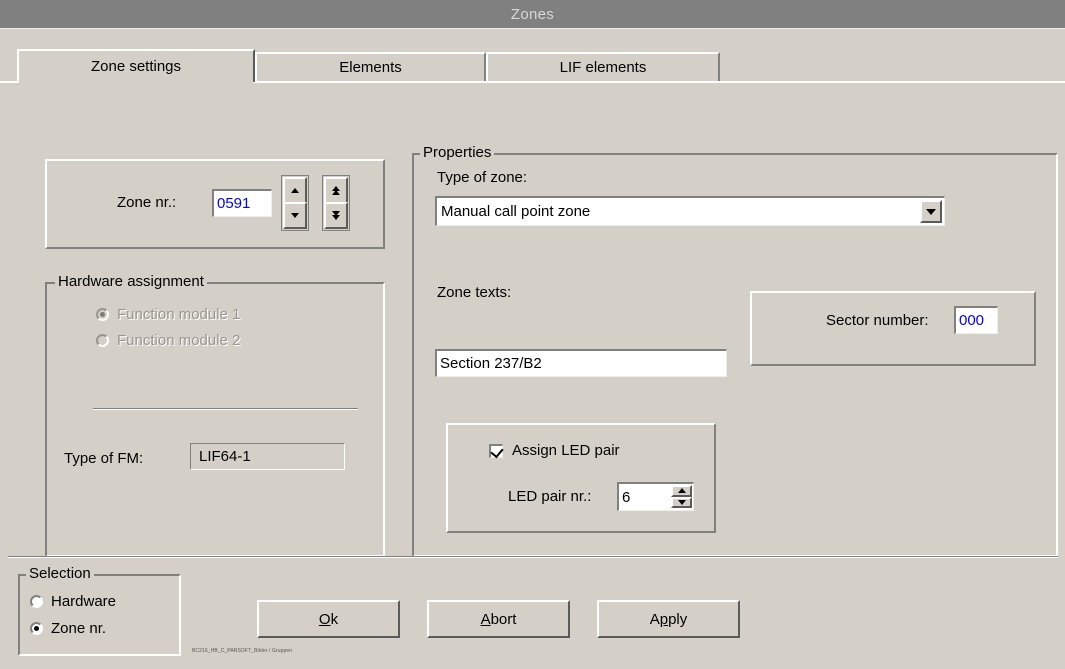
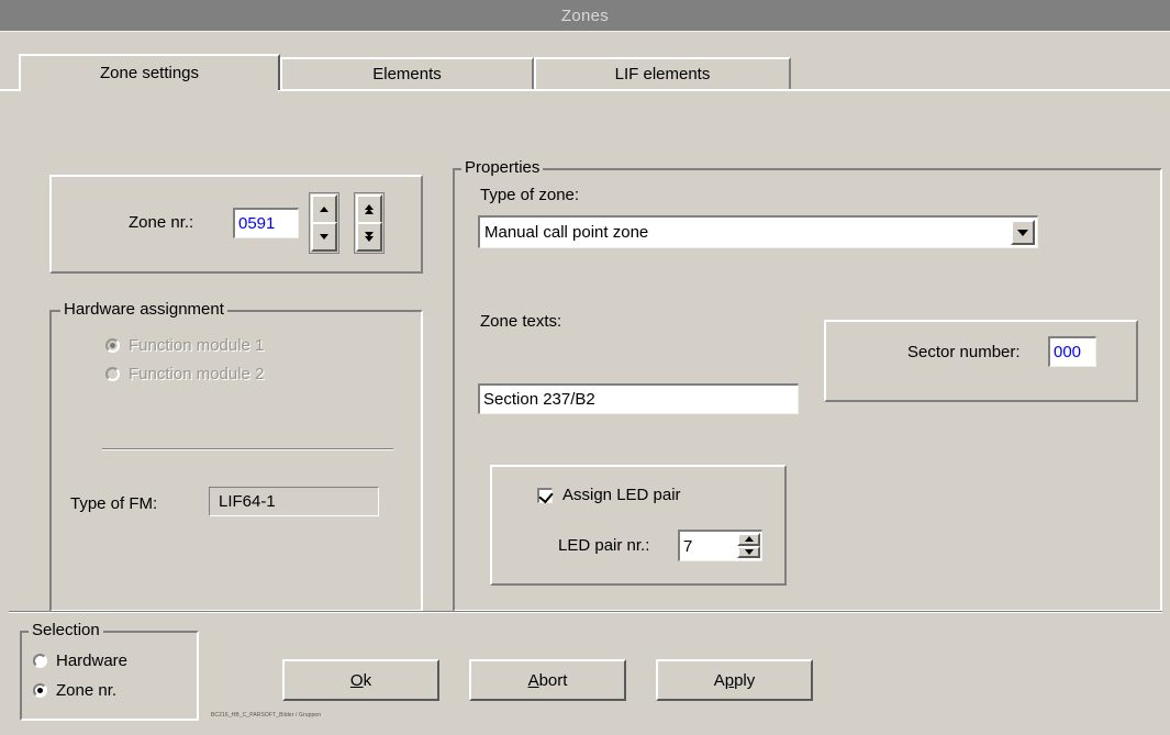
  Zones
  Zone settings
  Elements
  LIF elements
  Zone nr.:
  0591
  Hardware assignment
  Function module 1
  Function module 2
  Type of FM:
  LIF64-1
  Properties
  Type of zone:
  Manual call point zone
  Zone texts:
  Section 237/B2
  Sector number:
  000
  Assign LED pair
  LED pair nr.:
- 6
+ 7
  Selection
  Hardware
  Zone nr.
  Ok
  Abort
  Apply
